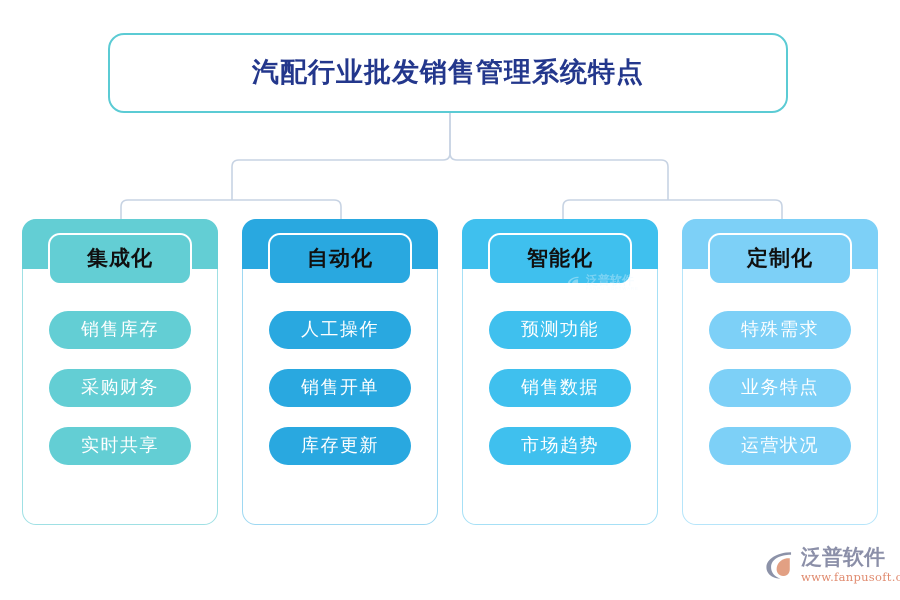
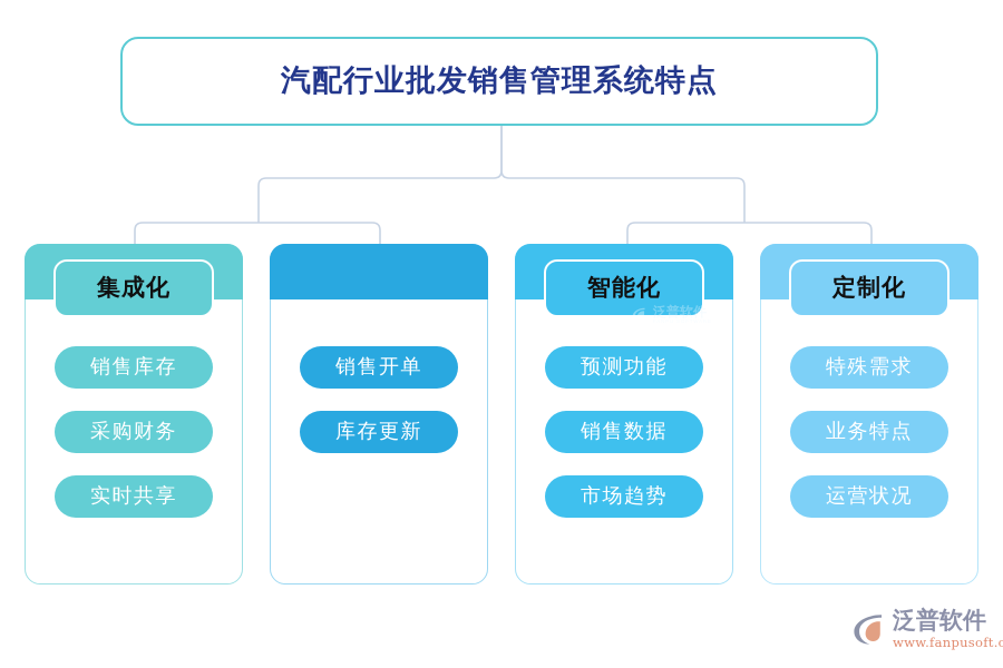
  汽配行业批发销售管理系统特点
  集成化
  销售库存
  采购财务
  实时共享
- 自动化
- 人工操作
  销售开单
  库存更新
  智能化
  预测功能
  销售数据
  市场趋势
  定制化
  特殊需求
  业务特点
  运营状况
  泛普软件
  泛普软件
  www.fanpusoft.c
